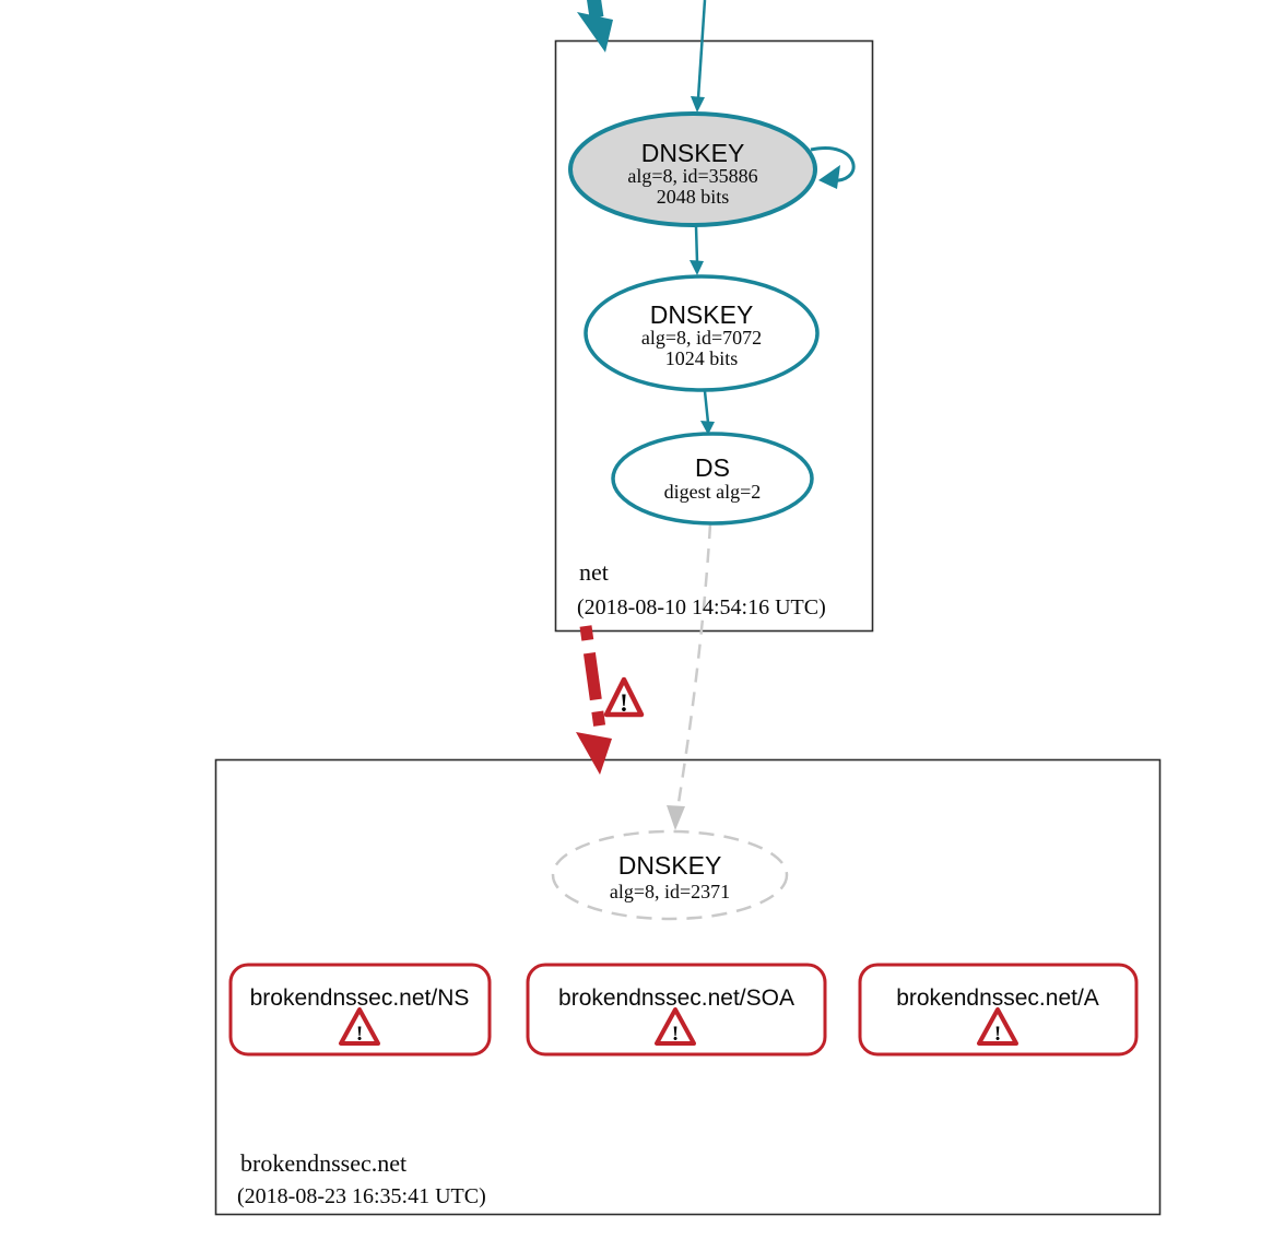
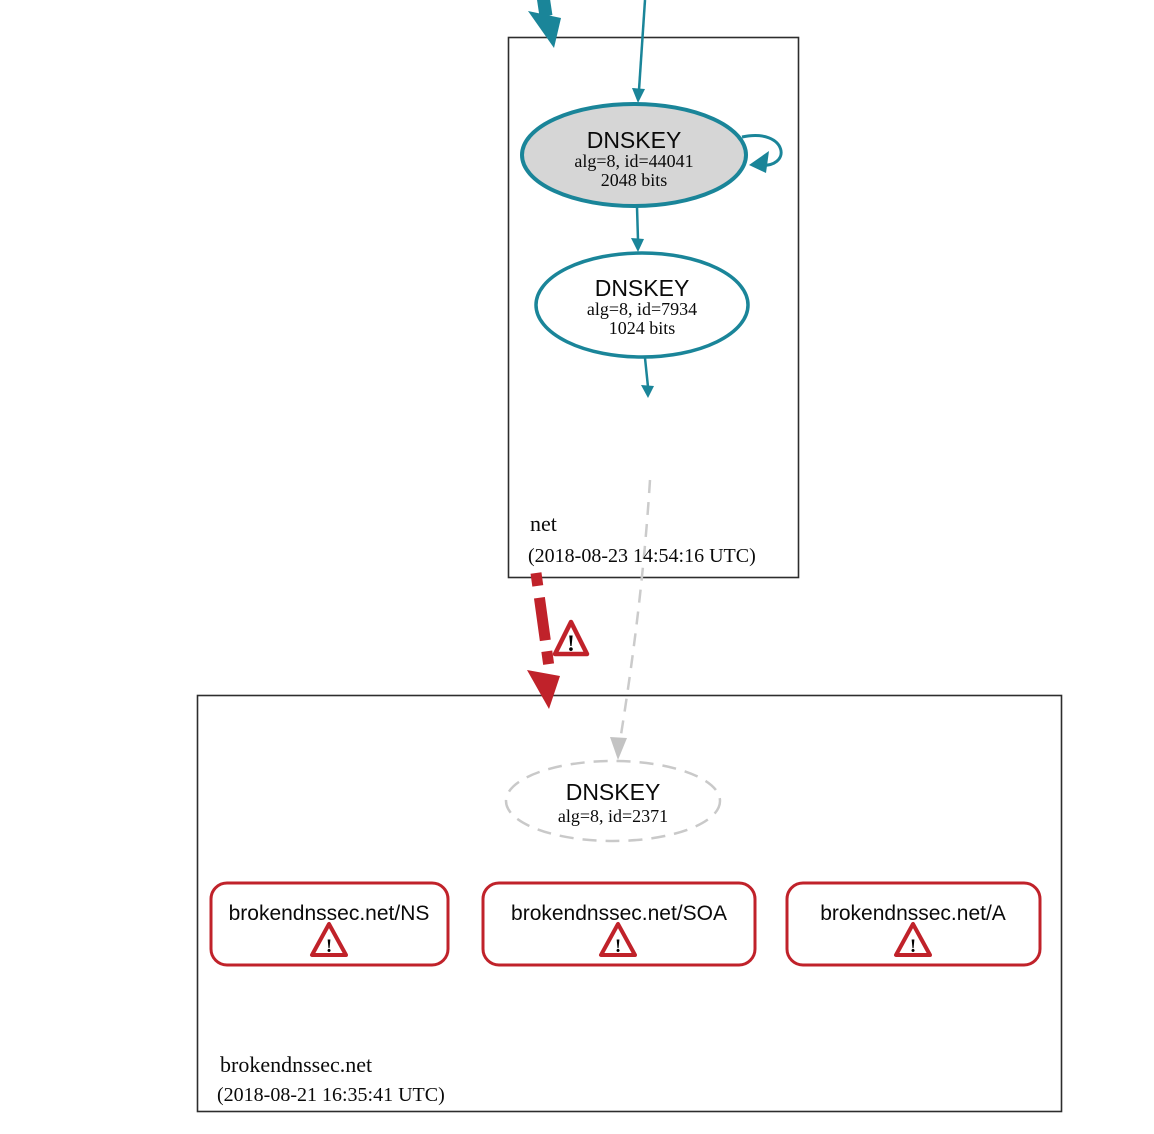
  !
  DNSKEY
- alg=8, id=35886
+ alg=8, id=44041
  2048 bits
  DNSKEY
- alg=8, id=7072
+ alg=8, id=7934
  1024 bits
- DS
- digest alg=2
  net
- (2018-08-10 14:54:16 UTC)
+ (2018-08-23 14:54:16 UTC)
  DNSKEY
  alg=8, id=2371
  brokendnssec.net/NS
  !
  brokendnssec.net/SOA
  !
  brokendnssec.net/A
  !
  brokendnssec.net
- (2018-08-23 16:35:41 UTC)
+ (2018-08-21 16:35:41 UTC)
